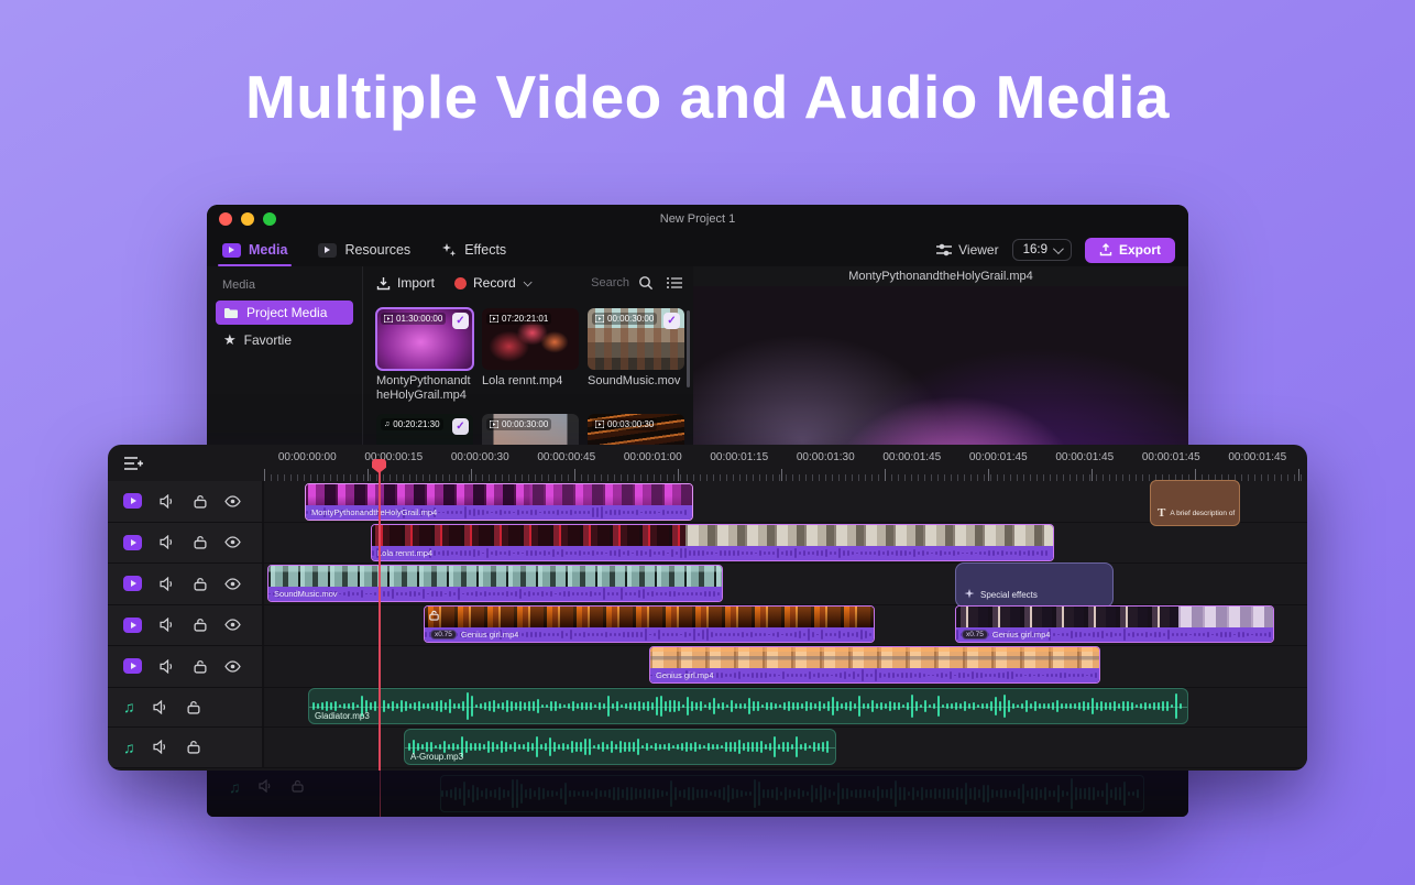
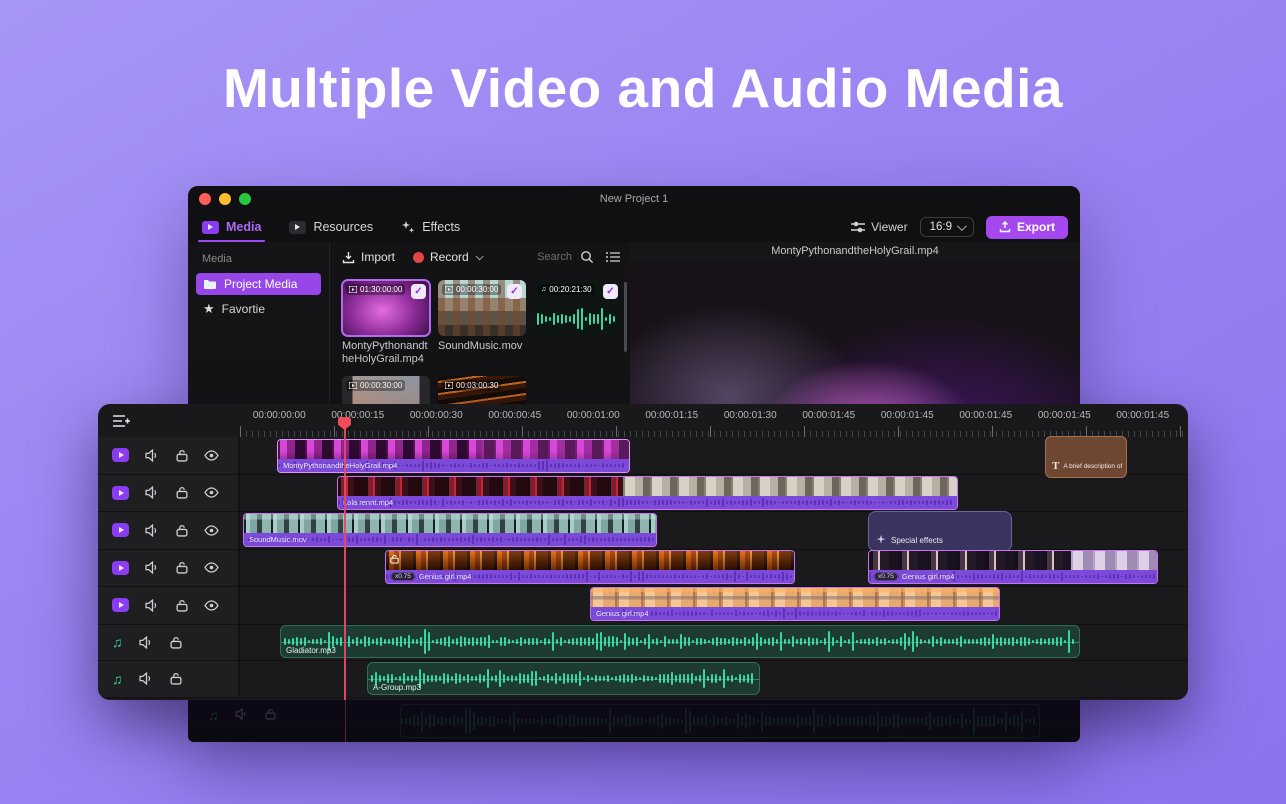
  Multiple Video and Audio Media
  New Project 1
  Media
  Resources
  Effects
  Viewer
  16:9
  Export
  Media
  Project Media
  ★
  Favortie
  Import
  Record
  Search
  01:30:00:00
  ✓
  MontyPythonandtheHolyGrail.mp4
- 07:20:21:01
- Lola rennt.mp4
  00:00:30:00
  ✓
  SoundMusic.mov
  00:20:21:30
  ✓
  00:00:30:00
  00:03:00:30
  MontyPythonandtheHolyGrail.mp4
  ♫
  00:00:00:00
  00:00:00:15
  00:00:00:30
  00:00:00:45
  00:00:01:00
  00:00:01:15
  00:00:01:30
  00:00:01:45
  00:00:01:45
  00:00:01:45
  00:00:01:45
  00:00:01:45
  ♫
  ♫
  MontyPythonandteHolyGrail.mp4
  T
  ola rennt.mp4
  SoundMusic.mov
  Special effects
  Genius girl.mp4
  Genius girl.mp4
  Genius girl.mp4
  Gladiator.mp3
  A-Group.mp3
